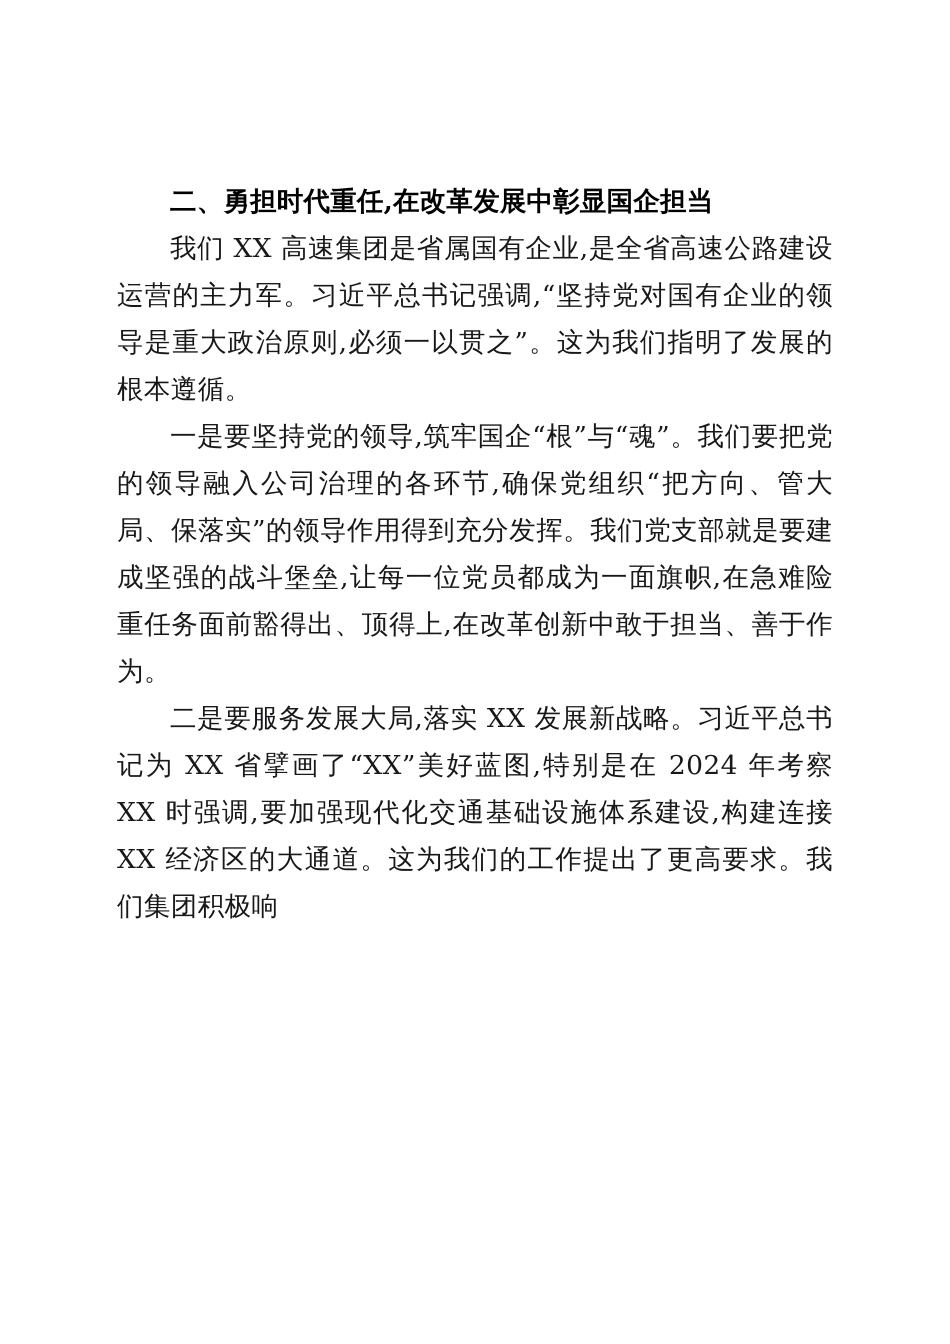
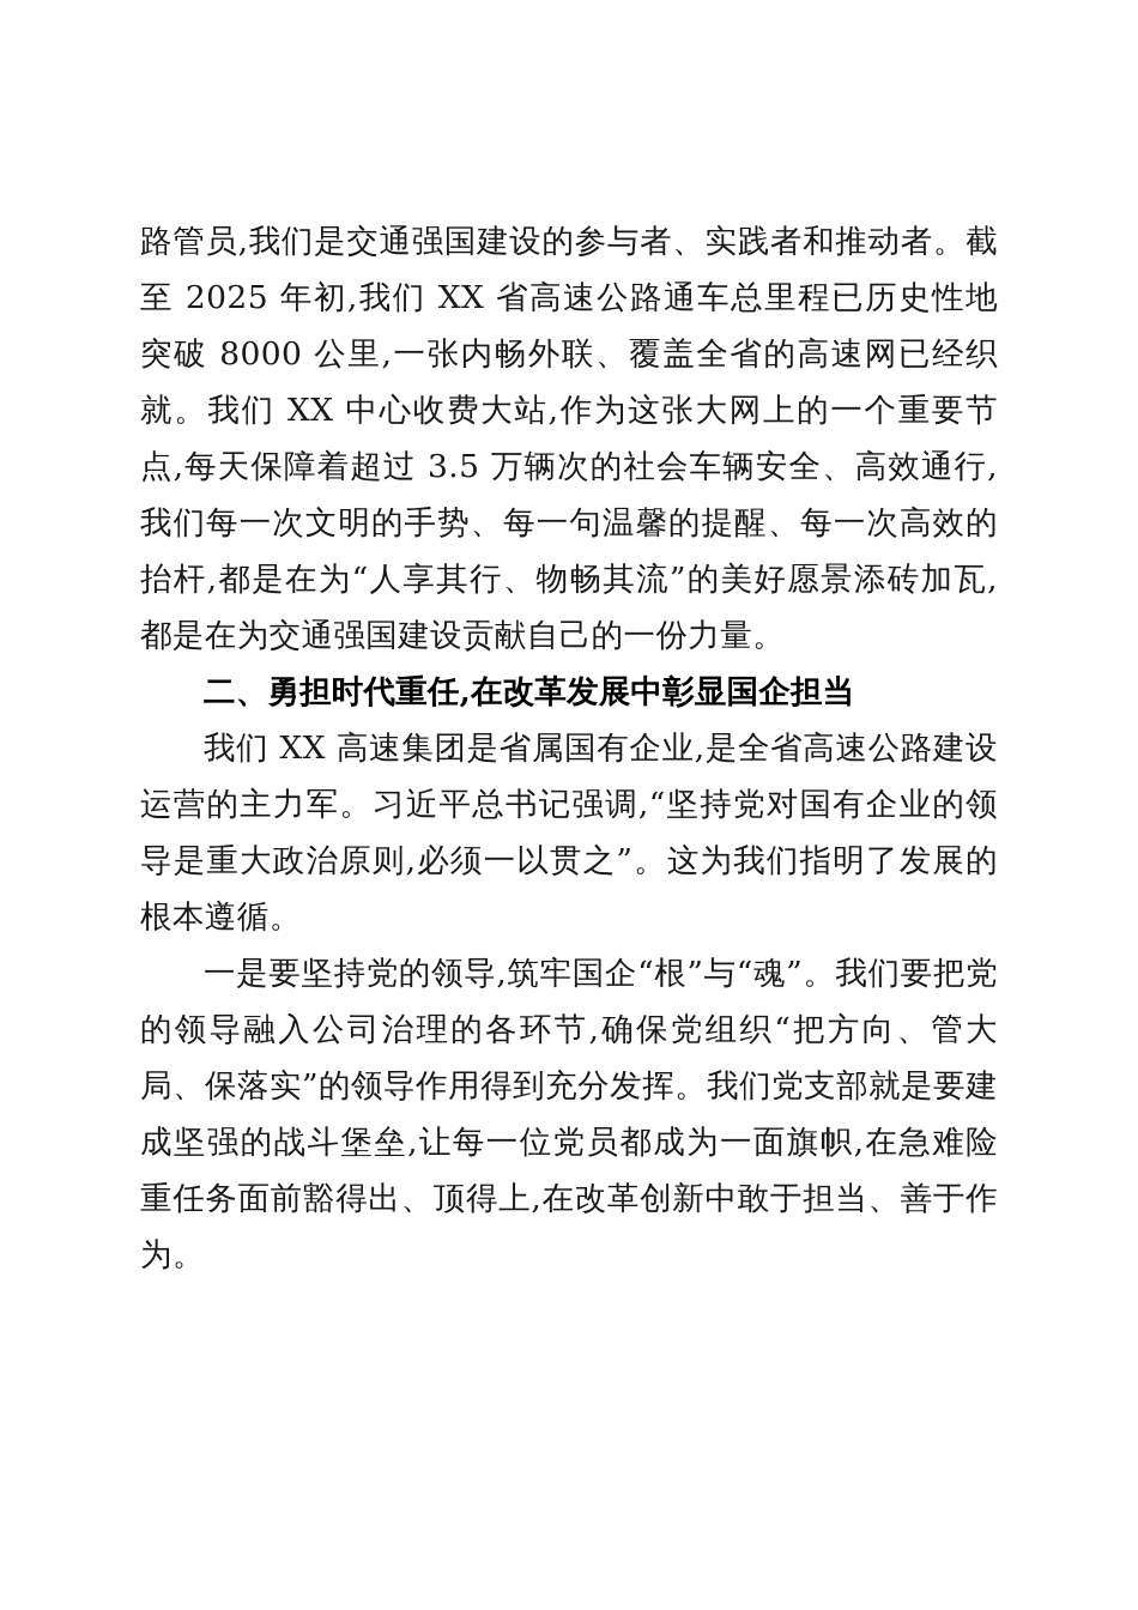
+ 路管员,我们是交通强国建设的参与者、实践者和推动者。截至 2025 年初,我们 XX 省高速公路通车总里程已历史性地突破 8000 公里,一张内畅外联、覆盖全省的高速网已经织就。我们 XX 中心收费大站,作为这张大网上的一个重要节点,每天保障着超过 3.5 万辆次的社会车辆安全、高效通行,我们每一次文明的手势、每一句温馨的提醒、每一次高效的抬杆,都是在为“人享其行、物畅其流”的美好愿景添砖加瓦,都是在为交通强国建设贡献自己的一份力量。
  二、勇担时代重任,在改革发展中彰显国企担当
  我们 XX 高速集团是省属国有企业,是全省高速公路建设运营的主力军。习近平总书记强调,“坚持党对国有企业的领导是重大政治原则,必须一以贯之”。这为我们指明了发展的根本遵循。
  一是要坚持党的领导,筑牢国企“根”与“魂”。我们要把党的领导融入公司治理的各环节,确保党组织“把方向、管大局、保落实”的领导作用得到充分发挥。我们党支部就是要建成坚强的战斗堡垒,让每一位党员都成为一面旗帜,在急难险重任务面前豁得出、顶得上,在改革创新中敢于担当、善于作为。
- 二是要服务发展大局,落实 XX 发展新战略。习近平总书记为 XX 省擘画了“XX”美好蓝图,特别是在 2024 年考察 XX 时强调,要加强现代化交通基础设施体系建设,构建连接 XX 经济区的大通道。这为我们的工作提出了更高要求。我们集团积极响
